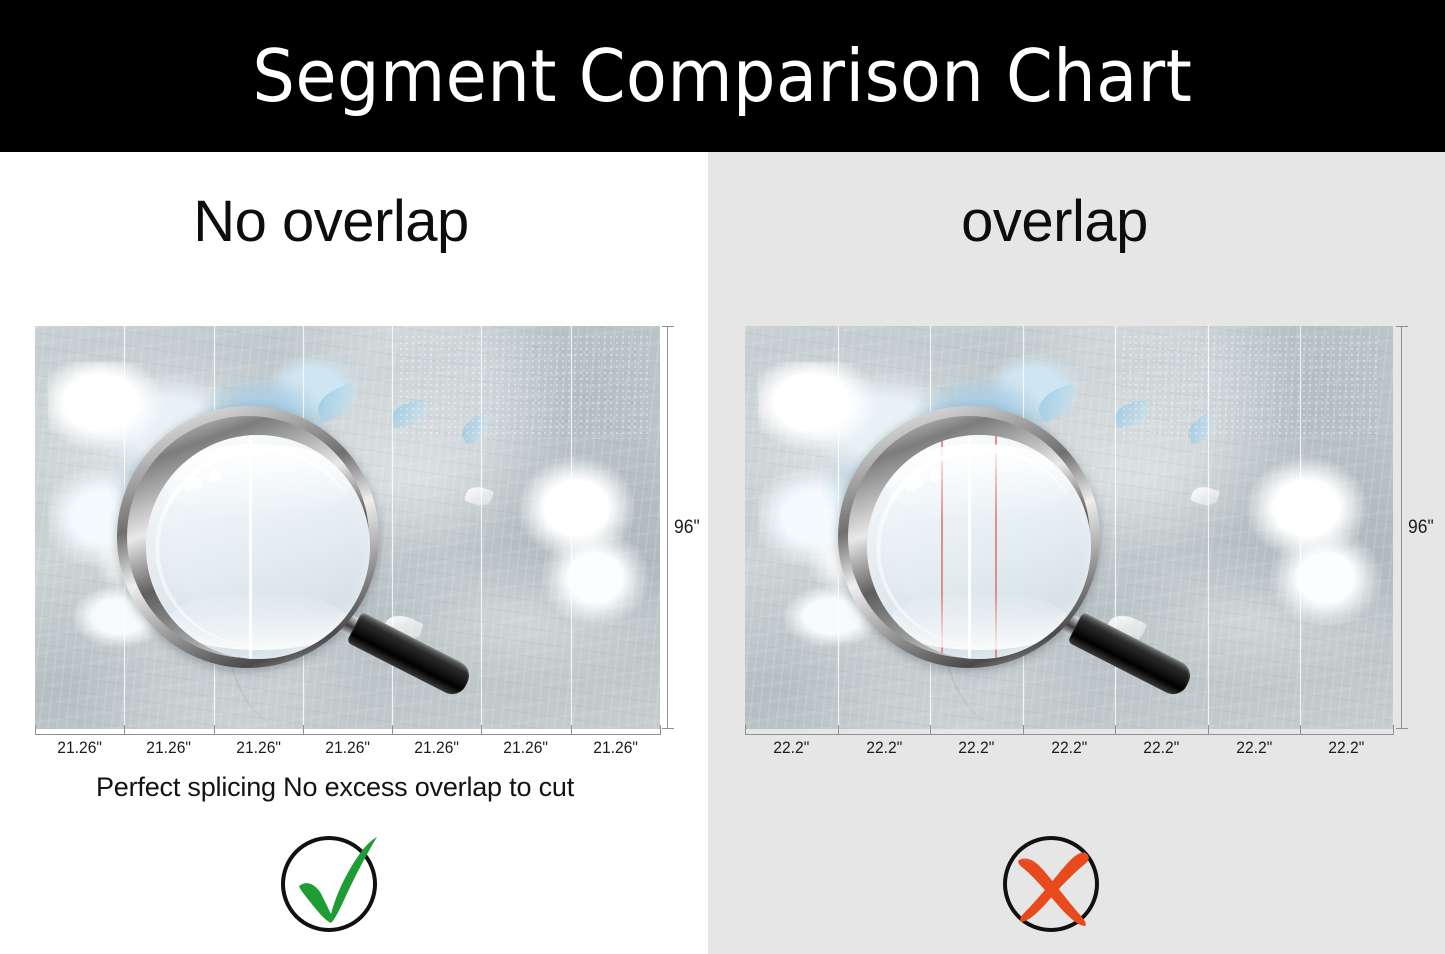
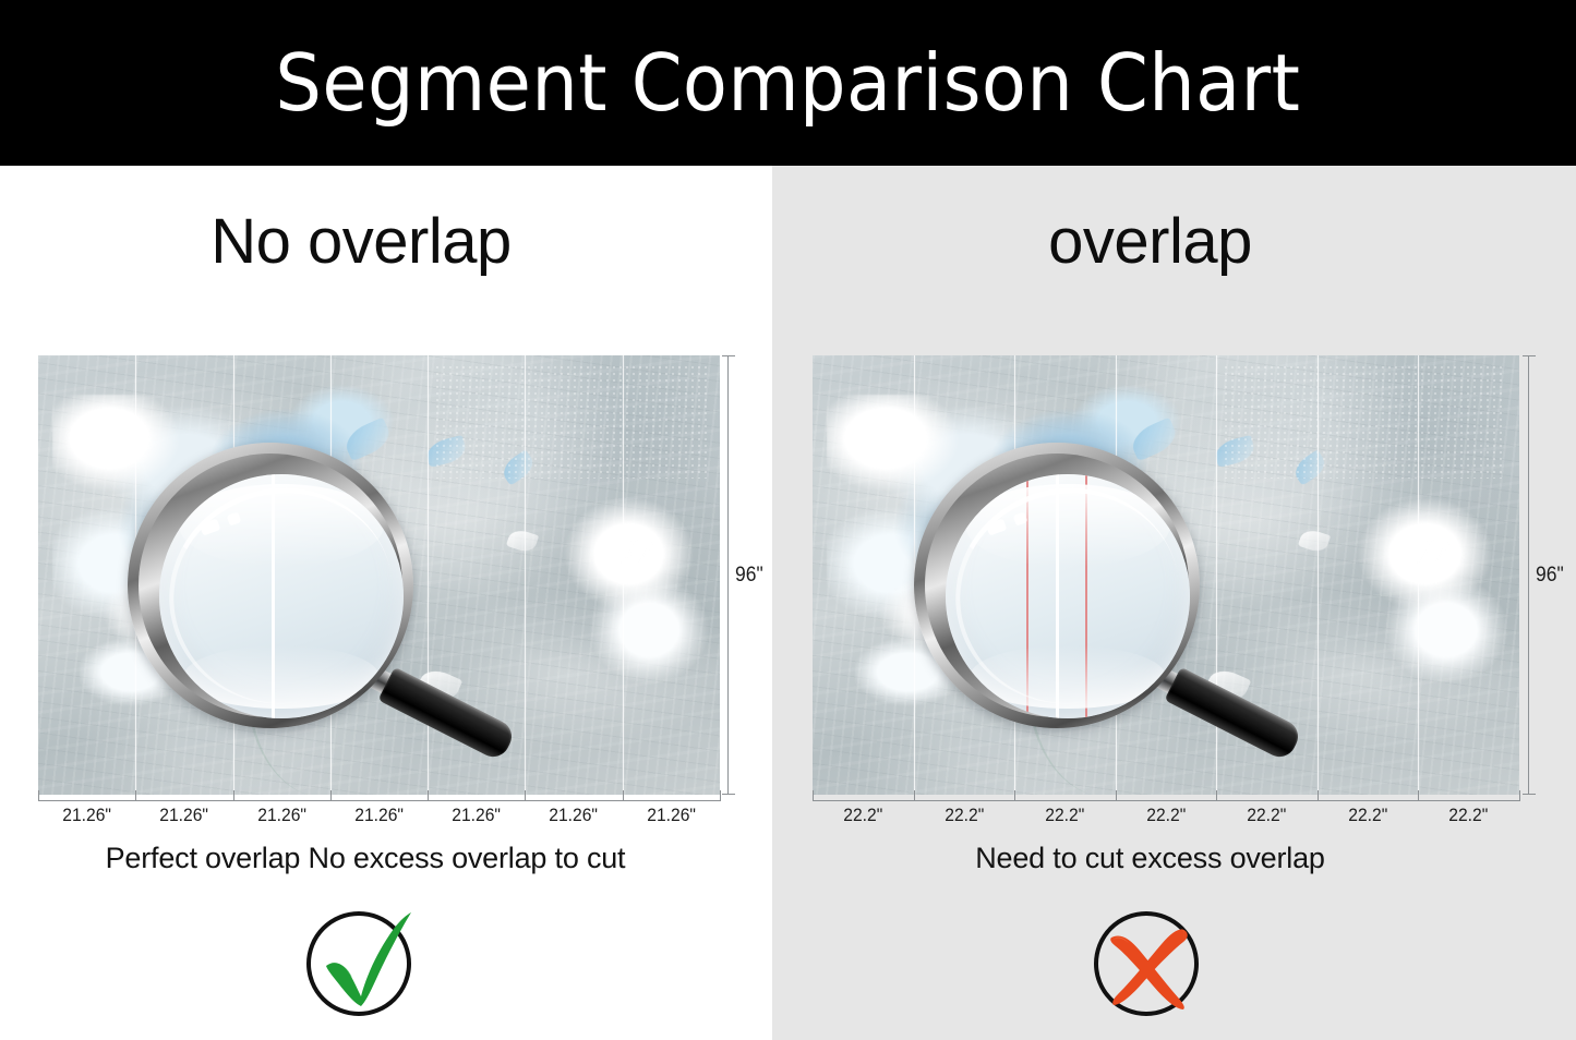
  Segment Comparison Chart
  No overlap
  96"
  21.26"
  21.26"
  21.26"
  21.26"
  21.26"
  21.26"
  21.26"
- Perfect splicing No excess overlap to cut
+ Perfect overlap No excess overlap to cut
  overlap
  96"
  22.2"
  22.2"
  22.2"
  22.2"
  22.2"
  22.2"
  22.2"
+ Need to cut excess overlap
